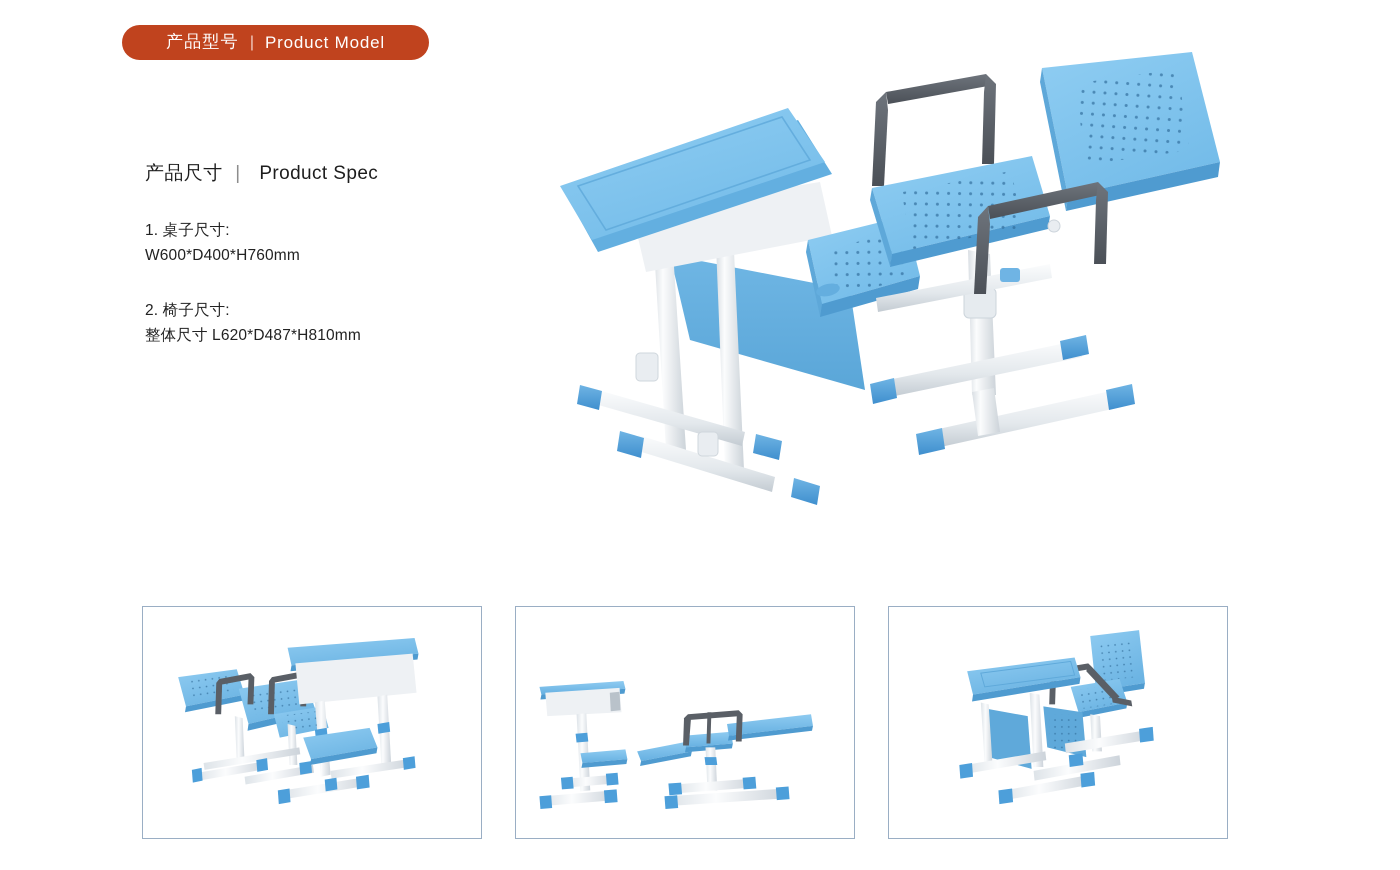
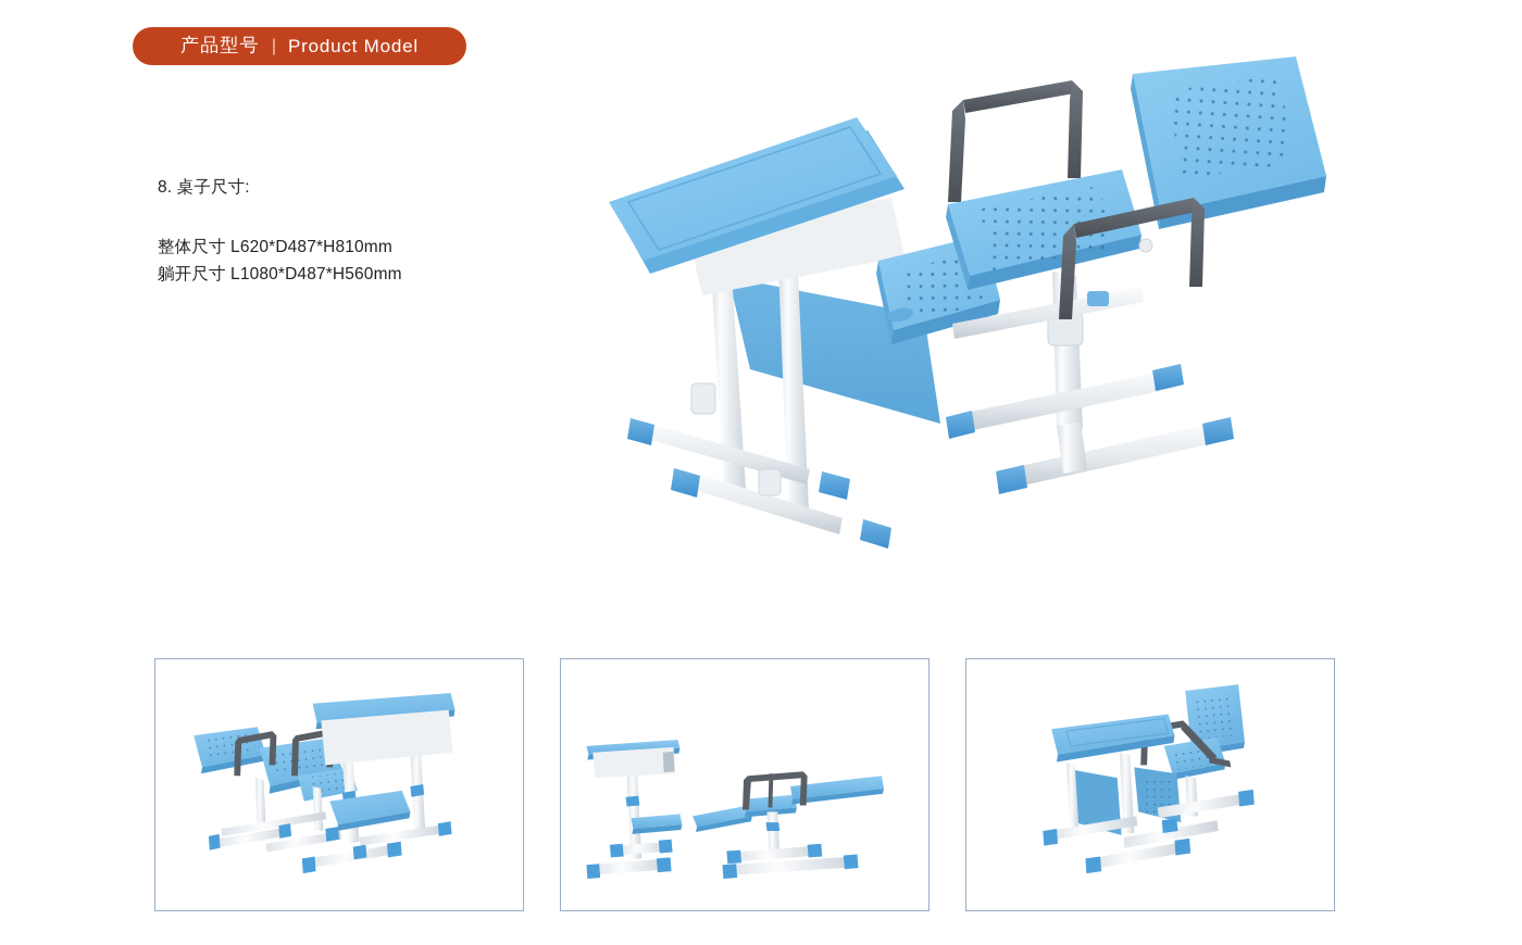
  产品型号
  |
  Product Model
- 产品尺寸 | Product Spec
- 1. 桌子尺寸:
+ 8. 桌子尺寸:
- W600*D400*H760mm
- 2. 椅子尺寸:
  整体尺寸 L620*D487*H810mm
+ 躺开尺寸 L1080*D487*H560mm
